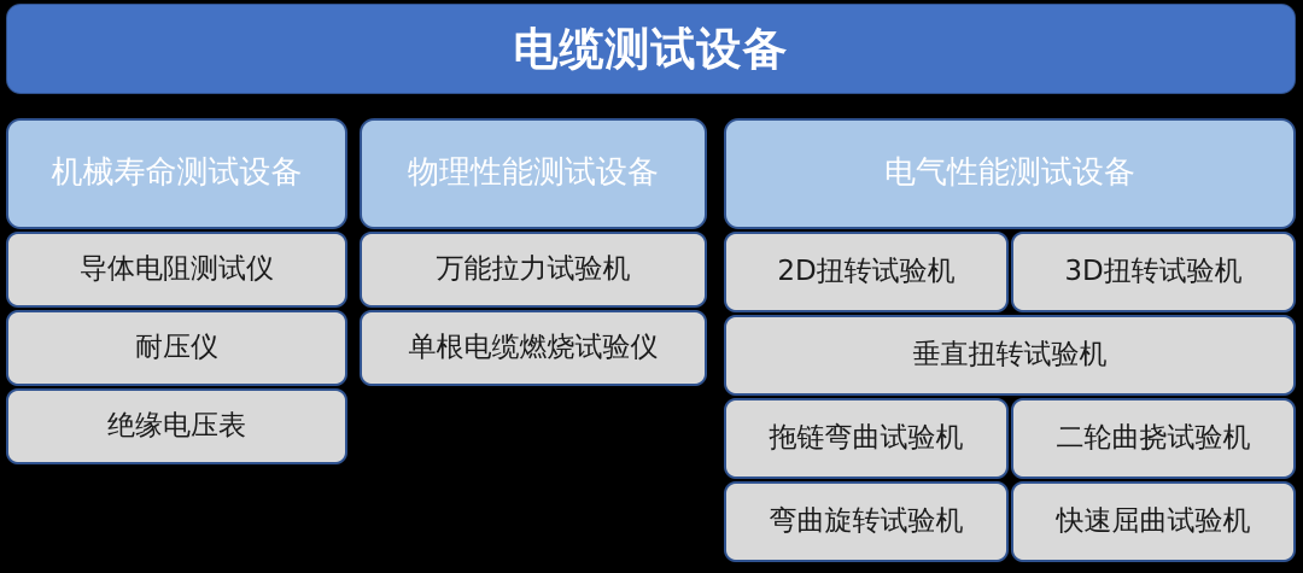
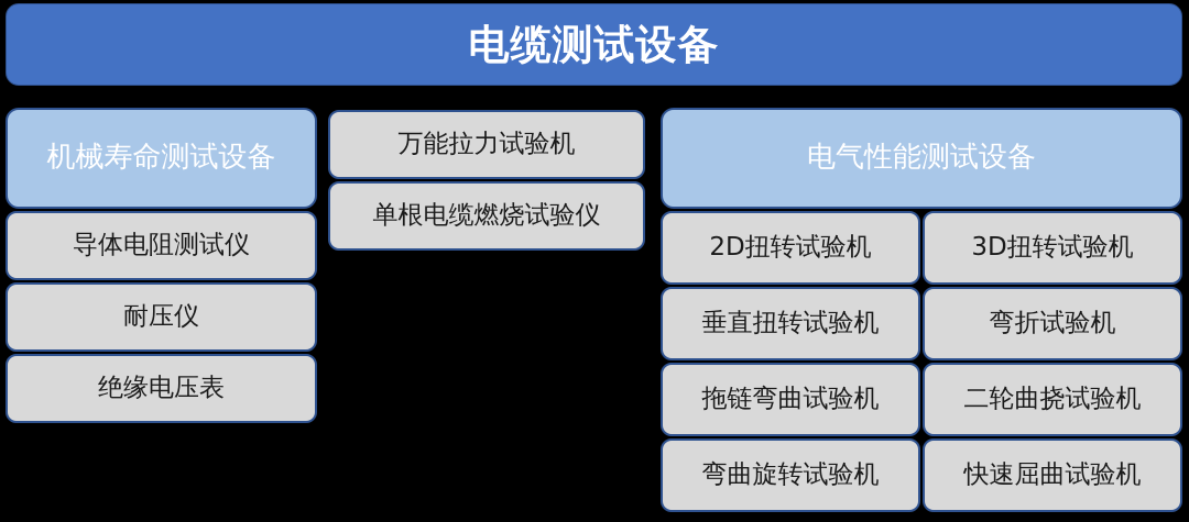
  电缆测试设备
  机械寿命测试设备
  导体电阻测试仪
  耐压仪
  绝缘电压表
- 物理性能测试设备
  万能拉力试验机
  单根电缆燃烧试验仪
  电气性能测试设备
  2D扭转试验机
  3D扭转试验机
  垂直扭转试验机
+ 弯折试验机
  拖链弯曲试验机
  二轮曲挠试验机
  弯曲旋转试验机
  快速屈曲试验机
